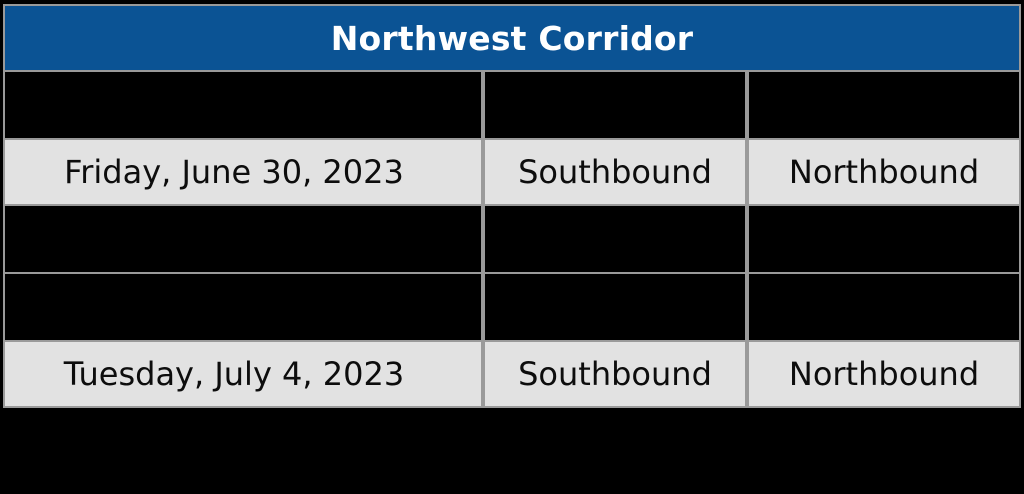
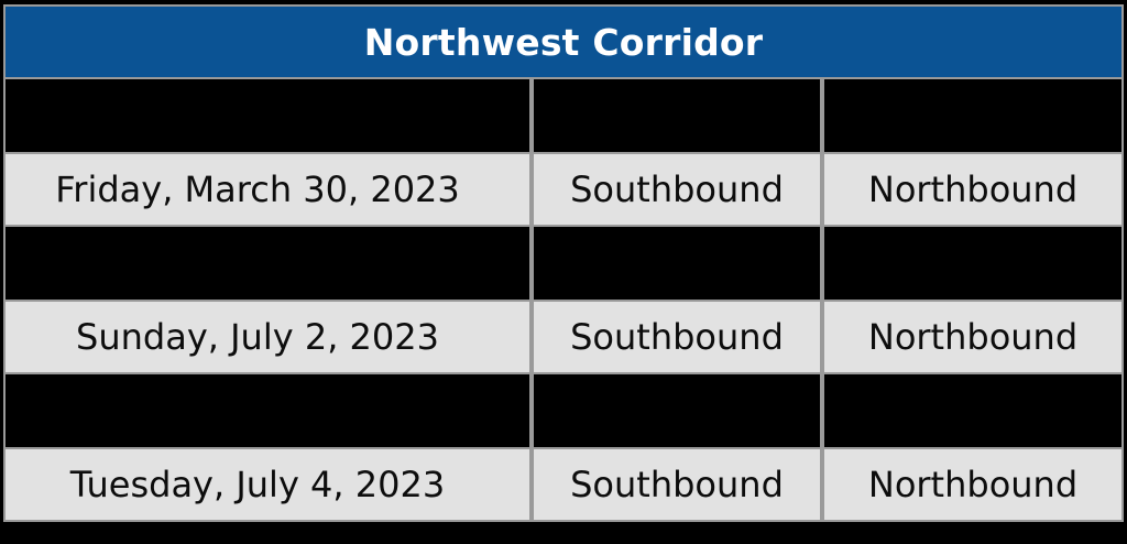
  Northwest Corridor
- Friday, June 30, 2023	Southbound	Northbound
+ Friday, March 30, 2023	Southbound	Northbound
+ Sunday, July 2, 2023	Southbound	Northbound
  Tuesday, July 4, 2023	Southbound	Northbound
